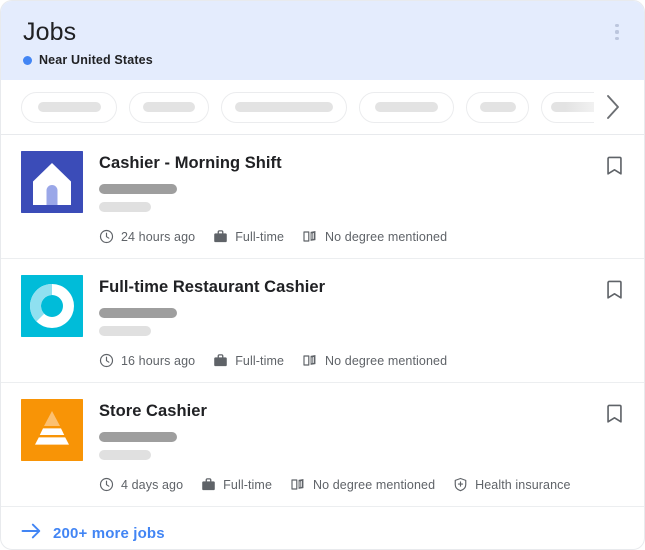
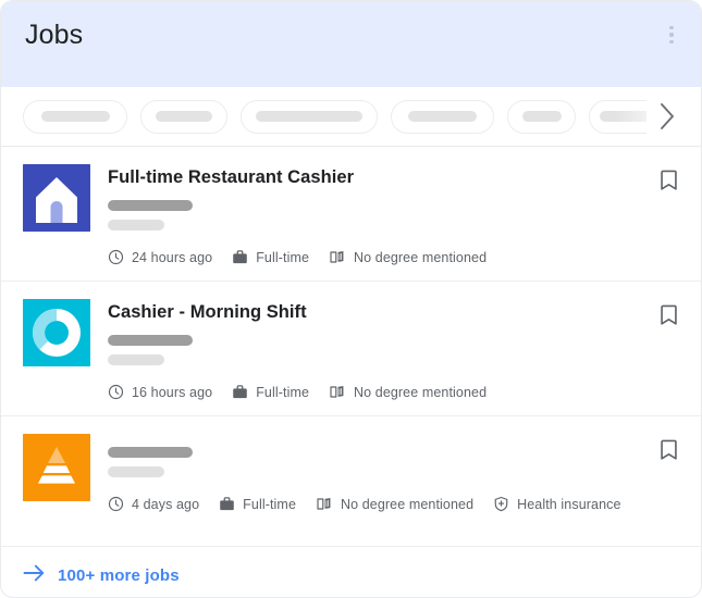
  Jobs
- Near United States
- Cashier - Morning Shift
+ Full-time Restaurant Cashier
  24 hours ago
  Full-time
  No degree mentioned
- Full-time Restaurant Cashier
+ Cashier - Morning Shift
  16 hours ago
  Full-time
  No degree mentioned
- Store Cashier
  4 days ago
  Full-time
  No degree mentioned
  Health insurance
- 200+ more jobs
+ 100+ more jobs
